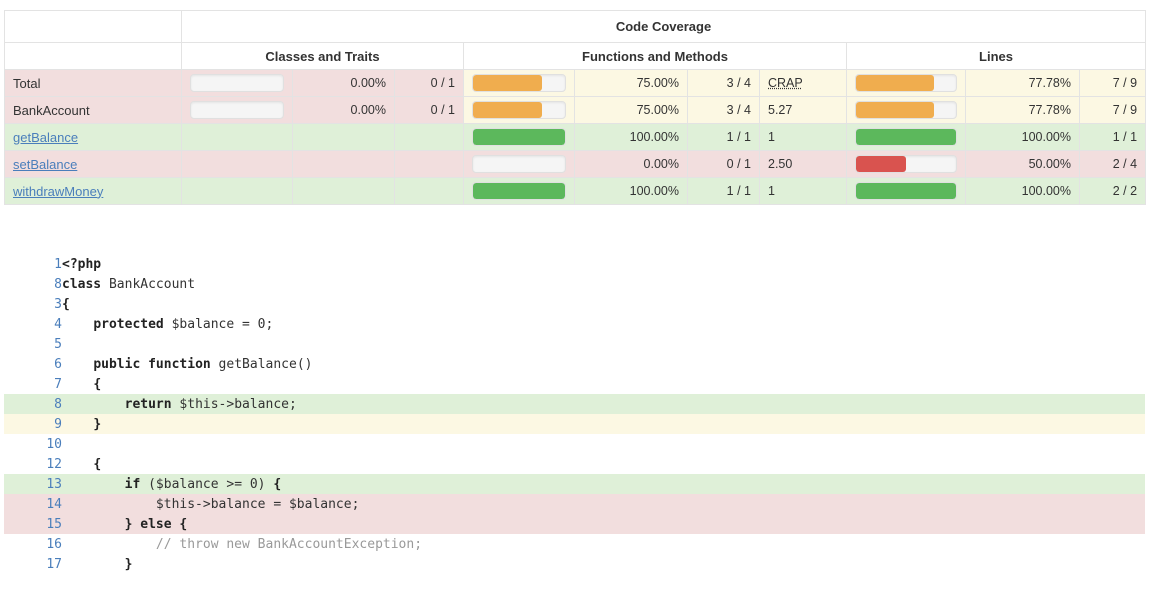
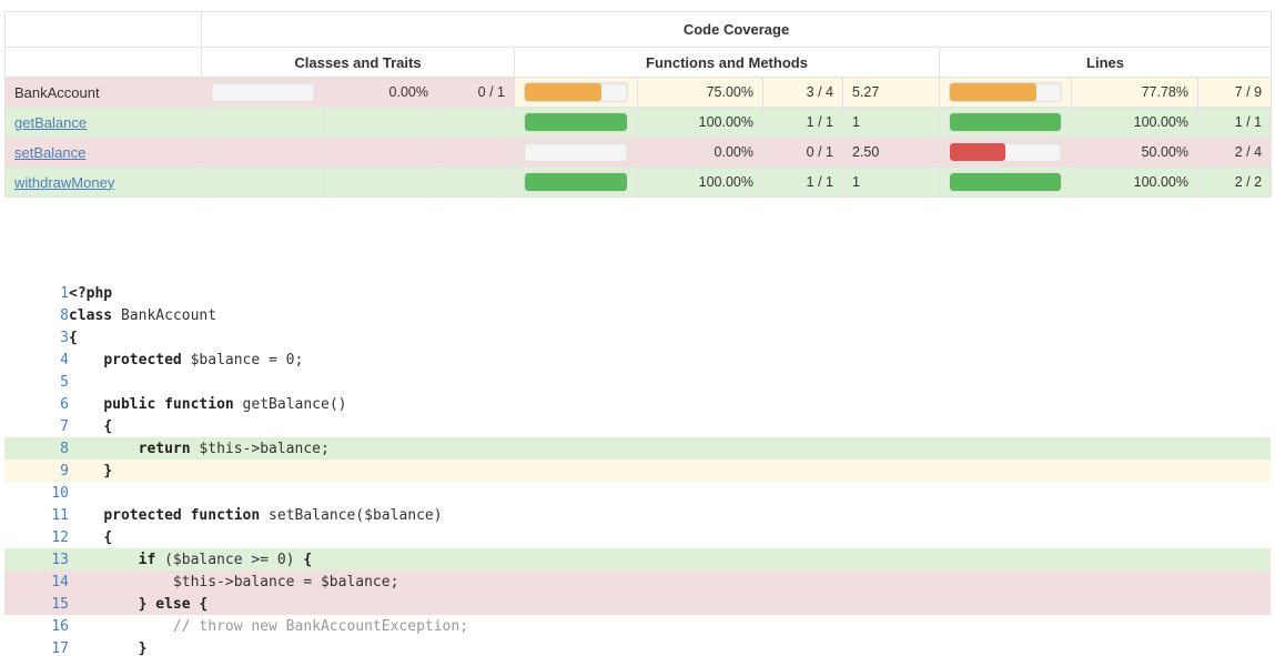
  	Code Coverage
  	Classes and Traits	Functions and Methods	Lines
- Total		0.00%	0 / 1		75.00%	3 / 4	CRAP		77.78%	7 / 9
  BankAccount		0.00%	0 / 1		75.00%	3 / 4	5.27		77.78%	7 / 9
  getBalance					100.00%	1 / 1	1		100.00%	1 / 1
  setBalance					0.00%	0 / 1	2.50		50.00%	2 / 4
  withdrawMoney					100.00%	1 / 1	1		100.00%	2 / 2
  1	<?php
  8	class BankAccount
  3	{
  4	protected $balance = 0;
  5
  6	public function getBalance()
  7	{
  8	return $this->balance;
  9	}
  10
+ 11	protected function setBalance($balance)
  12	{
  13	if ($balance >= 0) {
  14	$this->balance = $balance;
  15	} else {
  16	// throw new BankAccountException;
  17	}
